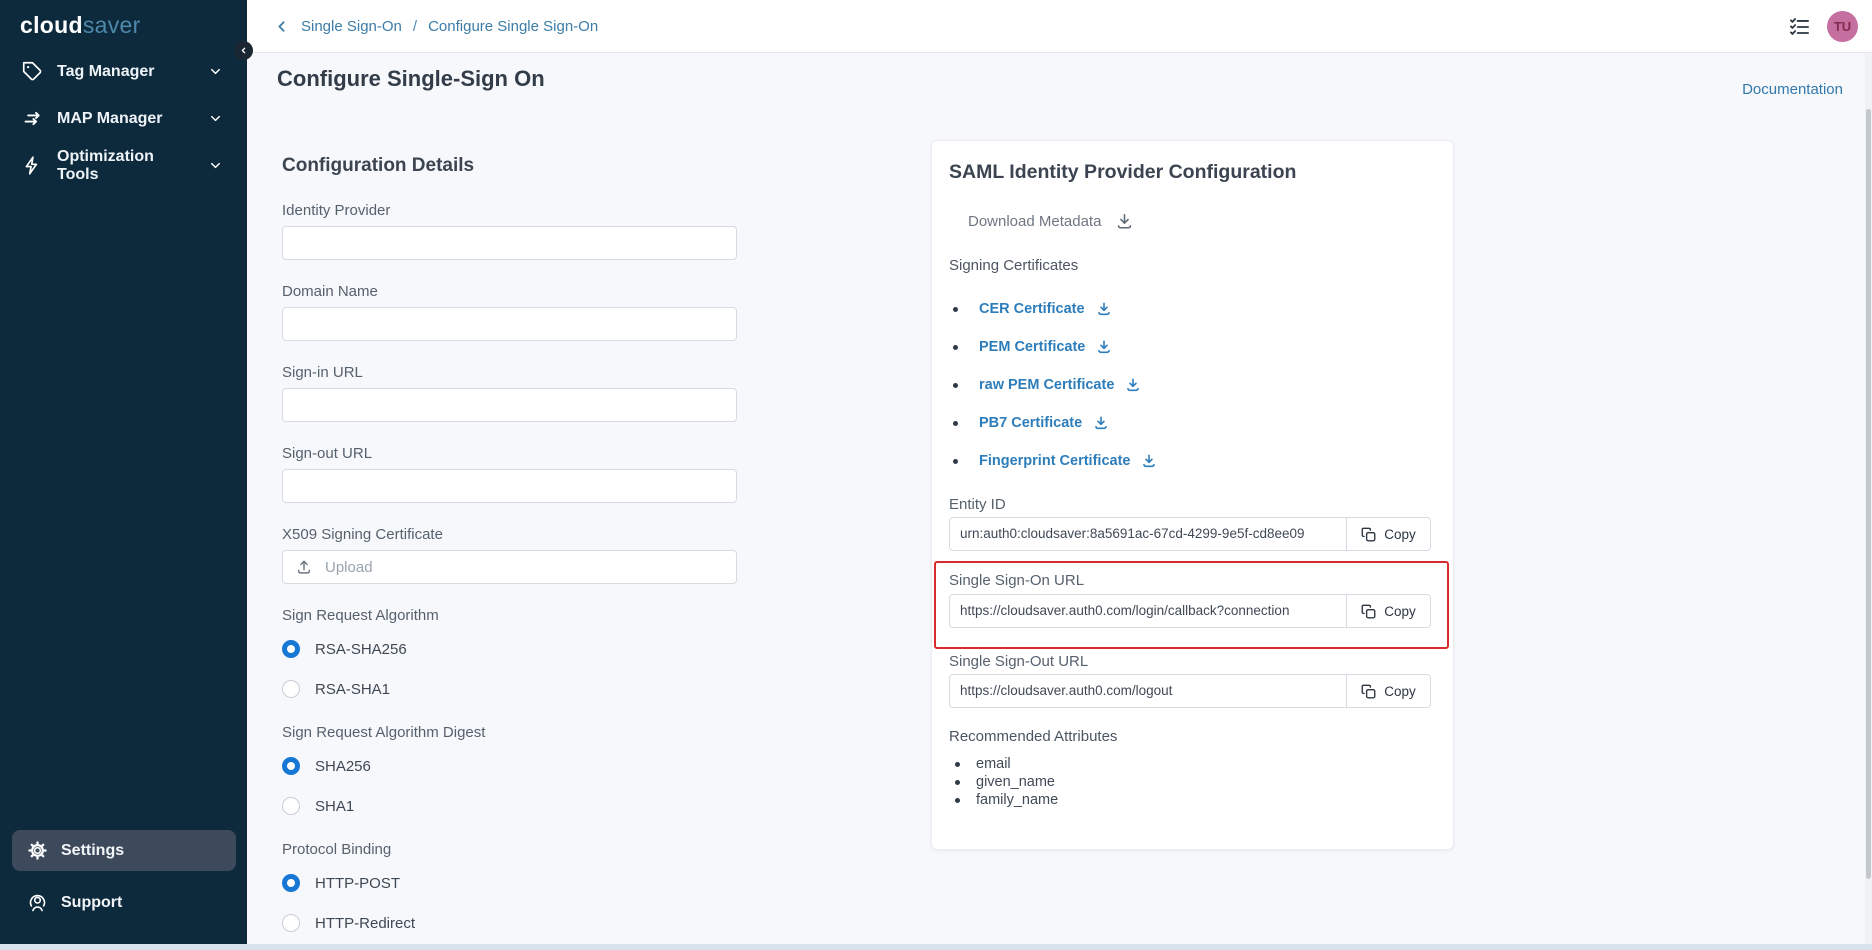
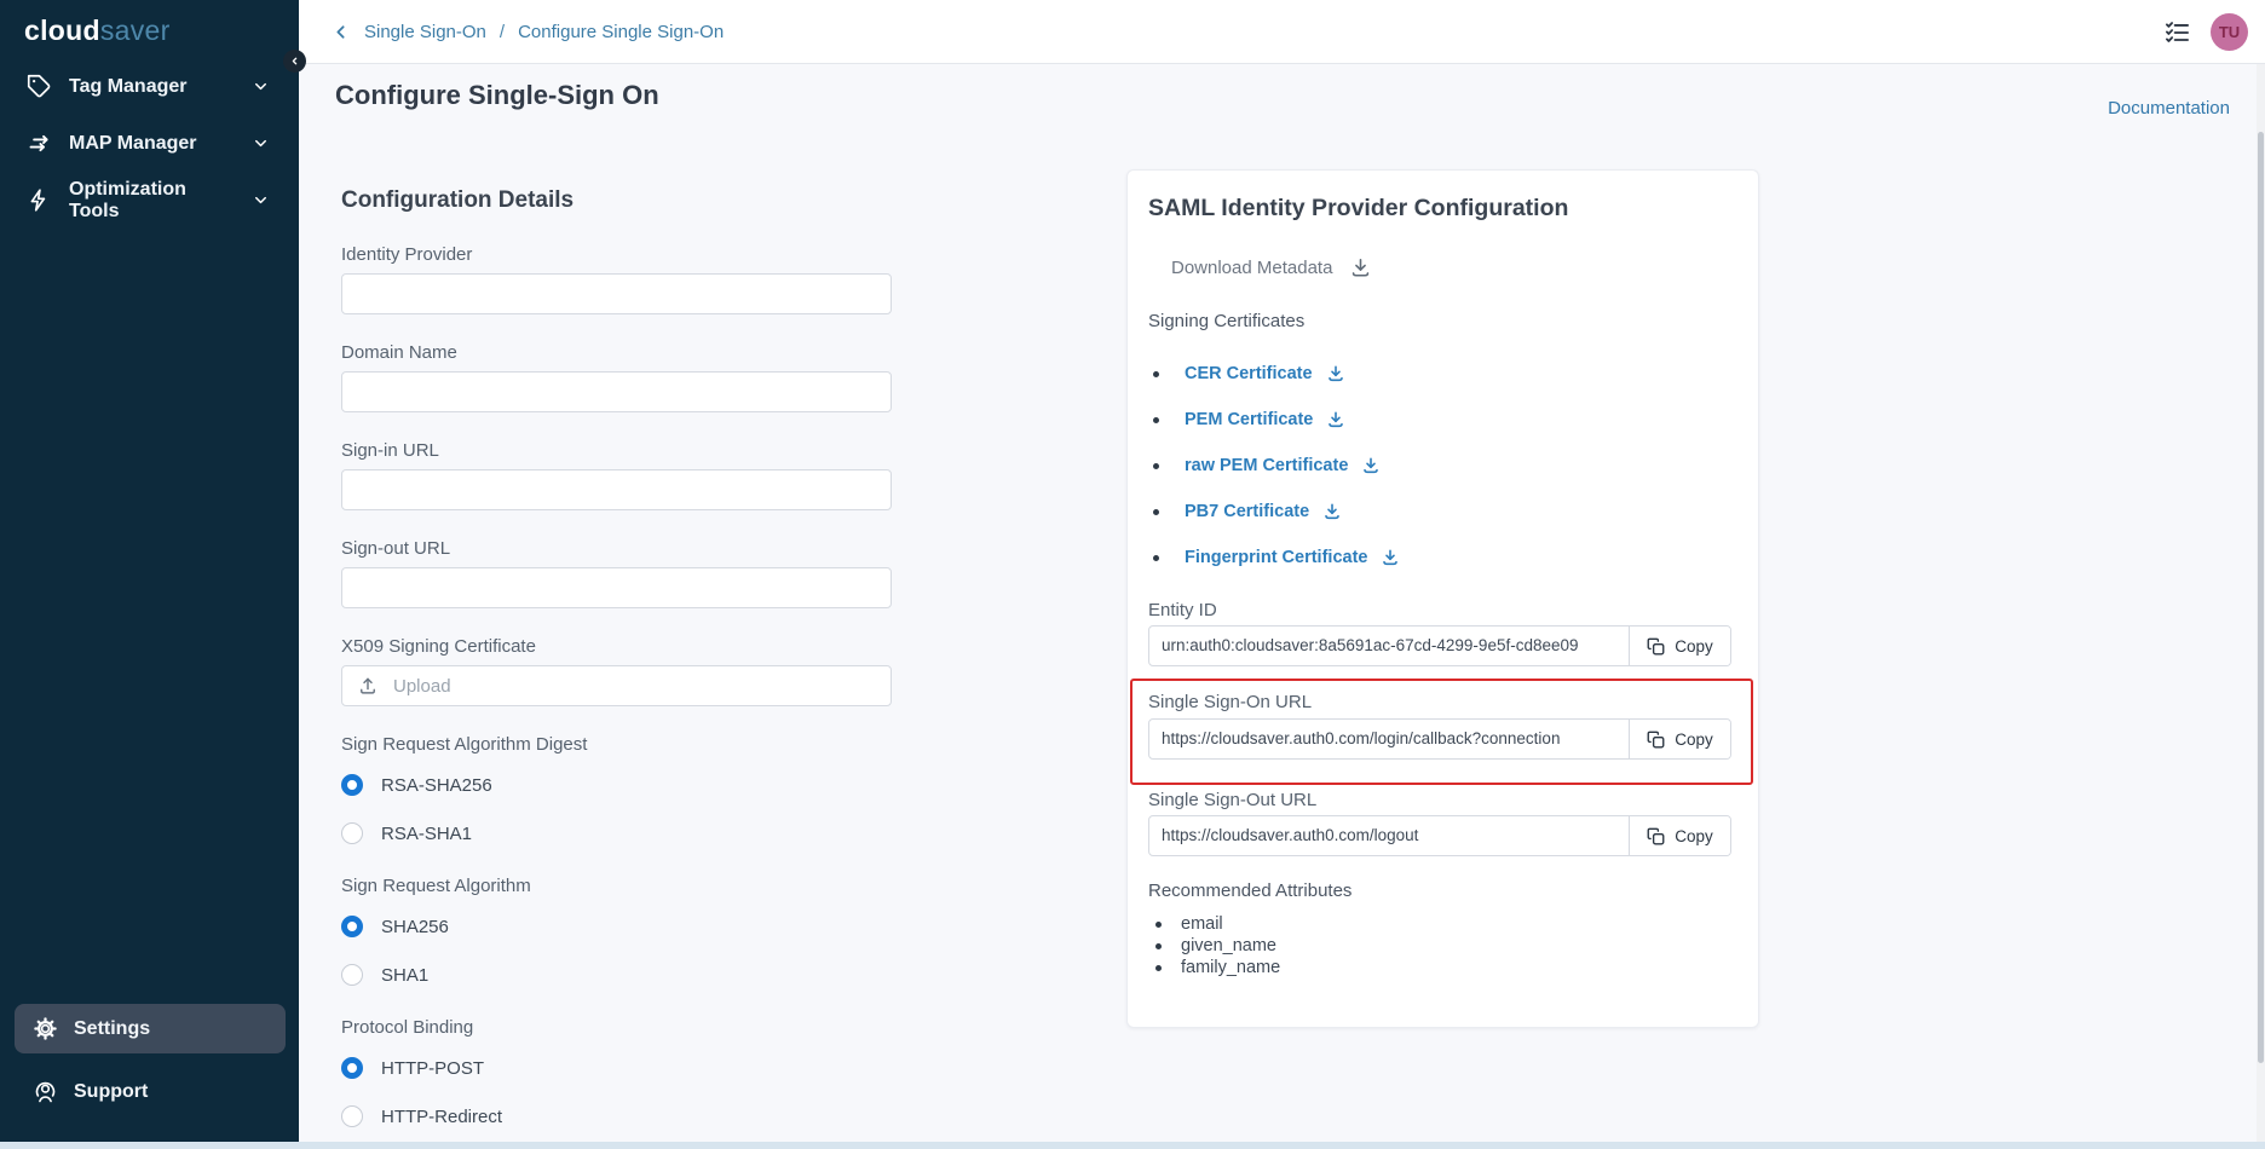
  cloudsaver
  Tag Manager
  MAP Manager
  Optimization Tools
  Settings
  Support
  Single Sign-On
  /
  Configure Single Sign-On
  TU
  Configure Single-Sign On
  Documentation
  Configuration Details
  Identity Provider
  Domain Name
  Sign-in URL
  Sign-out URL
  X509 Signing Certificate
  Upload
- Sign Request Algorithm
+ Sign Request Algorithm Digest
  RSA-SHA256
  RSA-SHA1
- Sign Request Algorithm Digest
+ Sign Request Algorithm
  SHA256
  SHA1
  Protocol Binding
  HTTP-POST
  HTTP-Redirect
  SAML Identity Provider Configuration
  Download Metadata
  Signing Certificates
  CER Certificate
  PEM Certificate
  raw PEM Certificate
  PB7 Certificate
  Fingerprint Certificate
  Entity ID
  urn:auth0:cloudsaver:8a5691ac-67cd-4299-9e5f-cd8ee09
  Copy
  Single Sign-On URL
  https://cloudsaver.auth0.com/login/callback?connection
  Copy
  Single Sign-Out URL
  https://cloudsaver.auth0.com/logout
  Copy
  Recommended Attributes
  email
  given_name
  family_name
